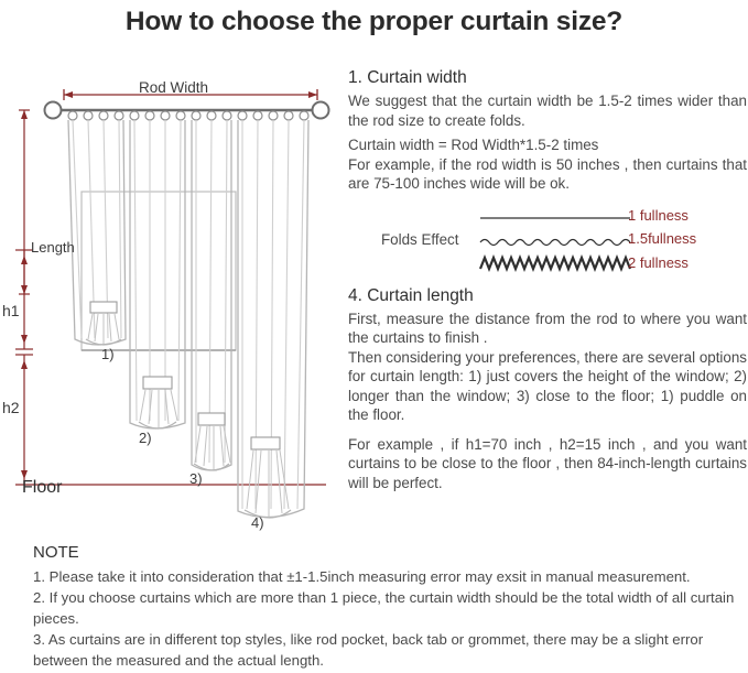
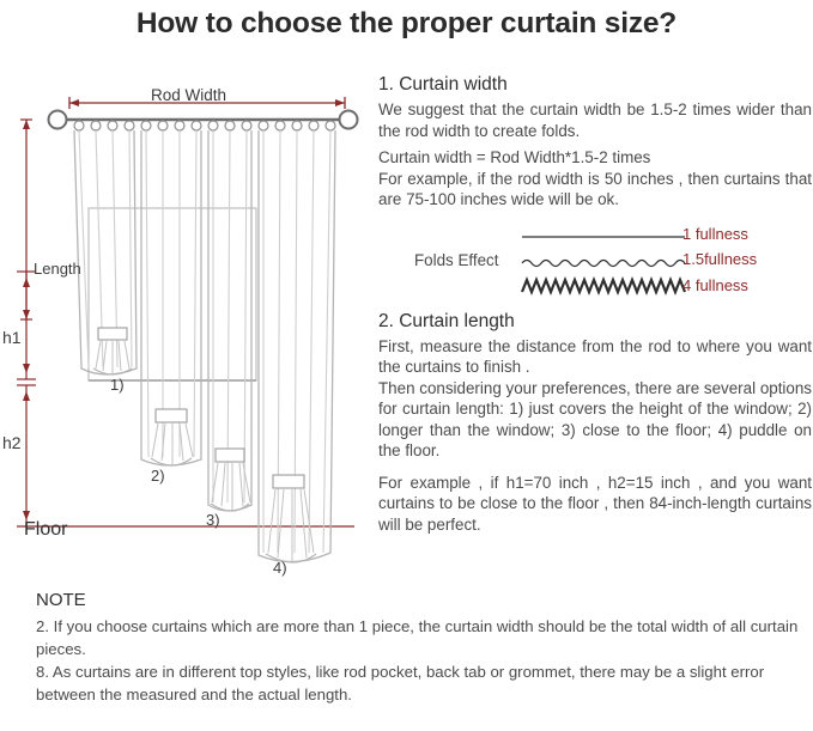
  How to choose the proper curtain size?
  Rod Width
  Length
  h1
  h2
  Floor
  1)
  2)
  3)
  4)
  1. Curtain width
- We suggest that the curtain width be 1.5-2 times wider than the rod size to create folds.
+ We suggest that the curtain width be 1.5-2 times wider than the rod width to create folds.
  Curtain width = Rod Width*1.5-2 times
  For example, if the rod width is 50 inches , then curtains that are 75-100 inches wide will be ok.
  Folds Effect
  1 fullness
  1.5fullness
- 2 fullness
+ 4 fullness
- 4. Curtain length
+ 2. Curtain length
  First, measure the distance from the rod to where you want the curtains to finish .
- Then considering your preferences, there are several options for curtain length: 1) just covers the height of the window; 2) longer than the window; 3) close to the floor; 1) puddle on the floor.
+ Then considering your preferences, there are several options for curtain length: 1) just covers the height of the window; 2) longer than the window; 3) close to the floor; 4) puddle on the floor.
  For example , if h1=70 inch , h2=15 inch , and you want curtains to be close to the floor , then 84-inch-length curtains will be perfect.
  NOTE
- 1. Please take it into consideration that ±1-1.5inch measuring error may exsit in manual measurement.
  2. If you choose curtains which are more than 1 piece, the curtain width should be the total width of all curtain pieces.
- 3. As curtains are in different top styles, like rod pocket, back tab or grommet, there may be a slight error between the measured and the actual length.
+ 8. As curtains are in different top styles, like rod pocket, back tab or grommet, there may be a slight error between the measured and the actual length.
